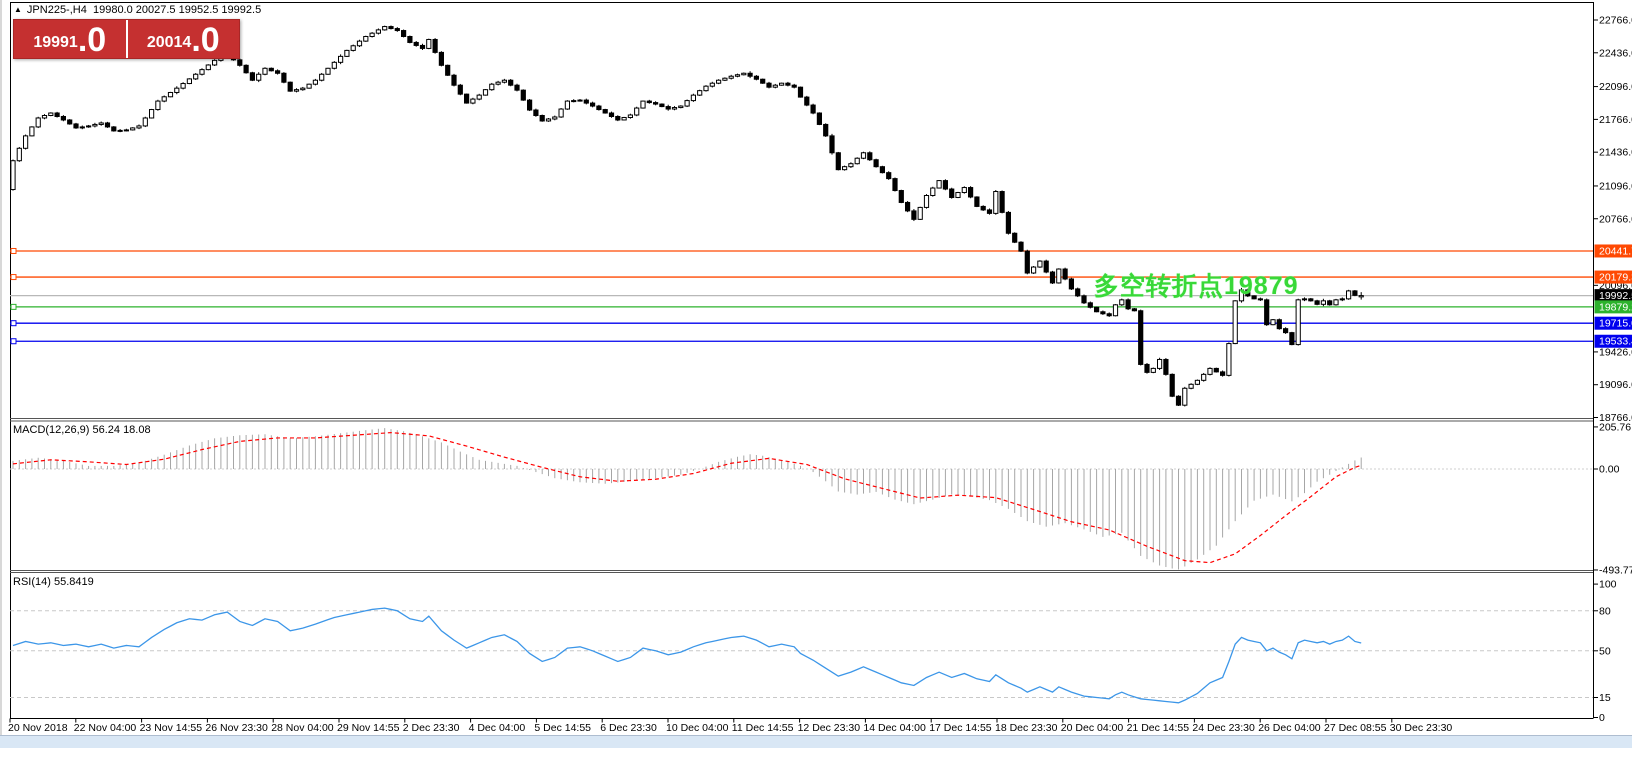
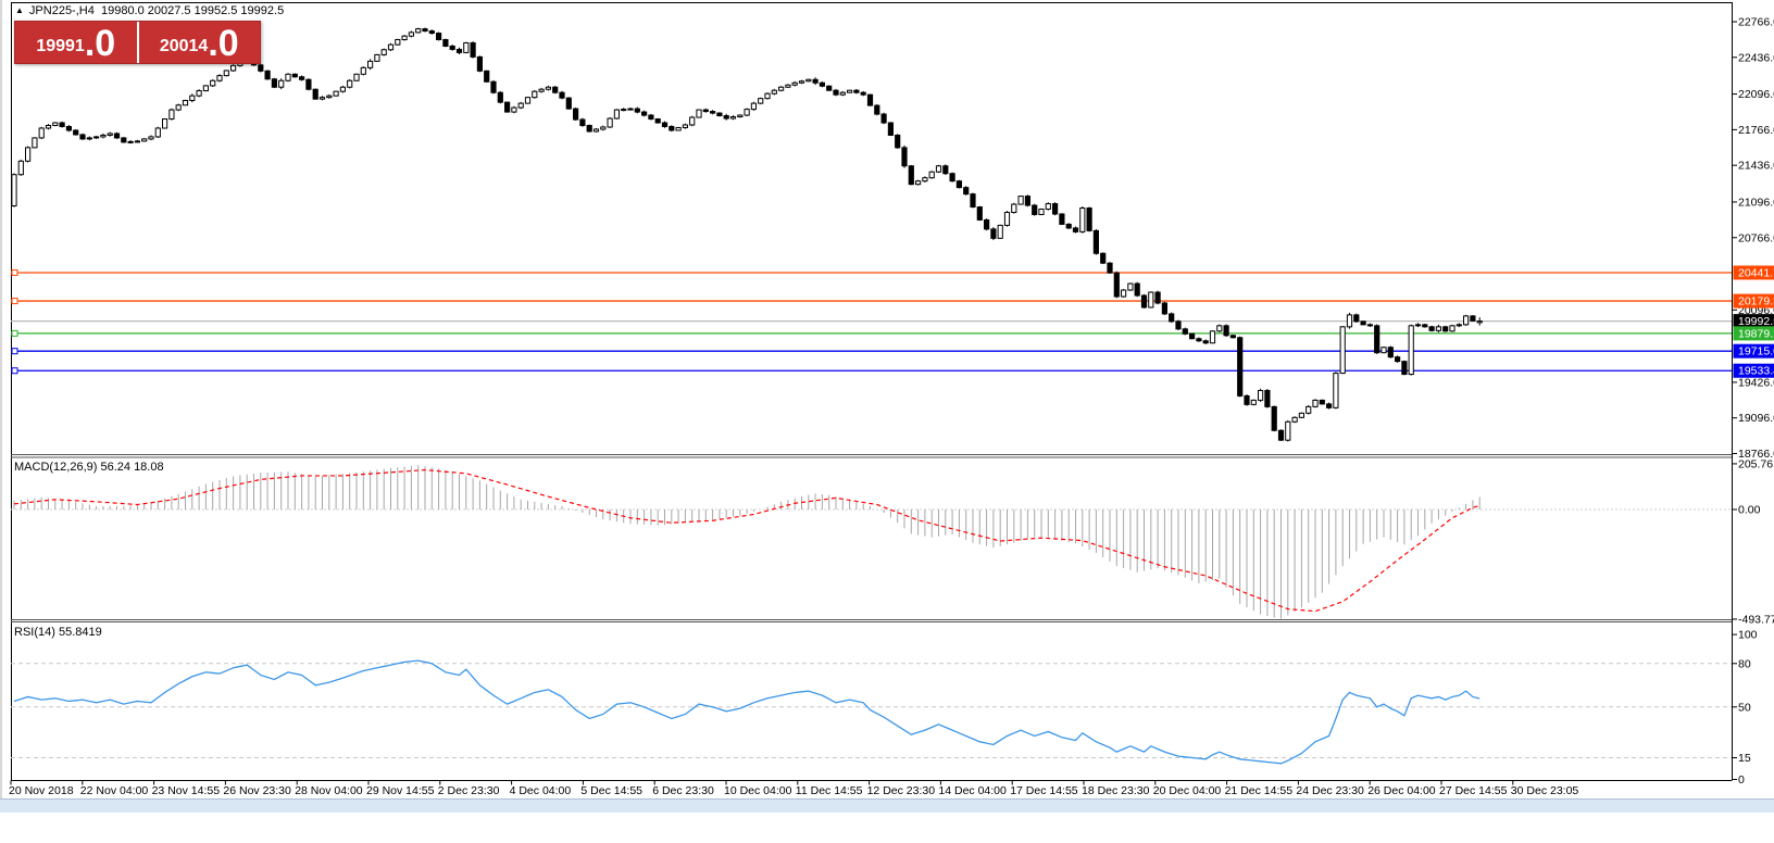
  22766.
  22436.
  22096.
  21766.
  21436.
  21096.
  20766.
  20096.
  19426.
  19096.
  18766.
  20441.
  20179.
  19992.
  19879.
  19715.
  19533.
  205.76
  0.00
  -493.7
  100
  80
  50
  15
  0
  20 Nov 2018
  22 Nov 04:00
  23 Nov 14:55
  26 Nov 23:30
  28 Nov 04:00
  29 Nov 14:55
  2 Dec 23:30
  4 Dec 04:00
  5 Dec 14:55
  6 Dec 23:30
  10 Dec 04:00
  11 Dec 14:55
  12 Dec 23:30
  14 Dec 04:00
  17 Dec 14:55
  18 Dec 23:30
  20 Dec 04:00
  21 Dec 14:55
  24 Dec 23:30
  26 Dec 04:00
- 27 Dec 08:55
+ 27 Dec 14:55
- 30 Dec 23:30
+ 30 Dec 23:05
  ▲ JPN225-,H4 19980.0 20027.5 19952.5 19992.5
  19991
  .0
  20014
  .0
  MACD(12,26,9) 56.24 18.08
  RSI(14) 55.8419
- 多空转折点19879
